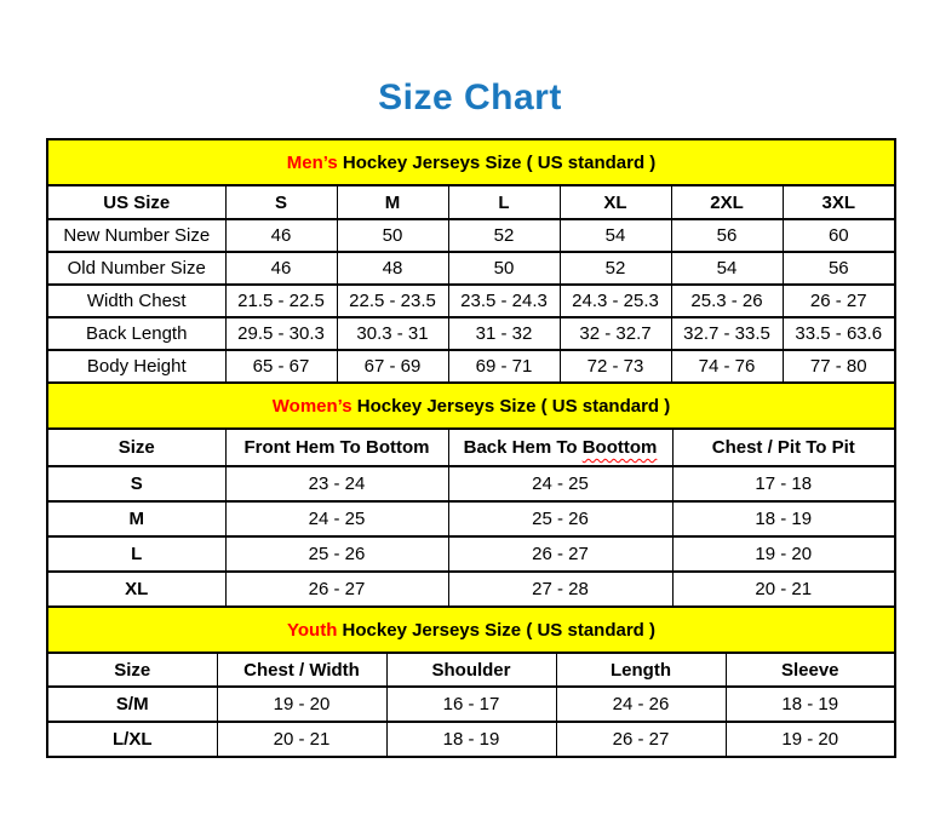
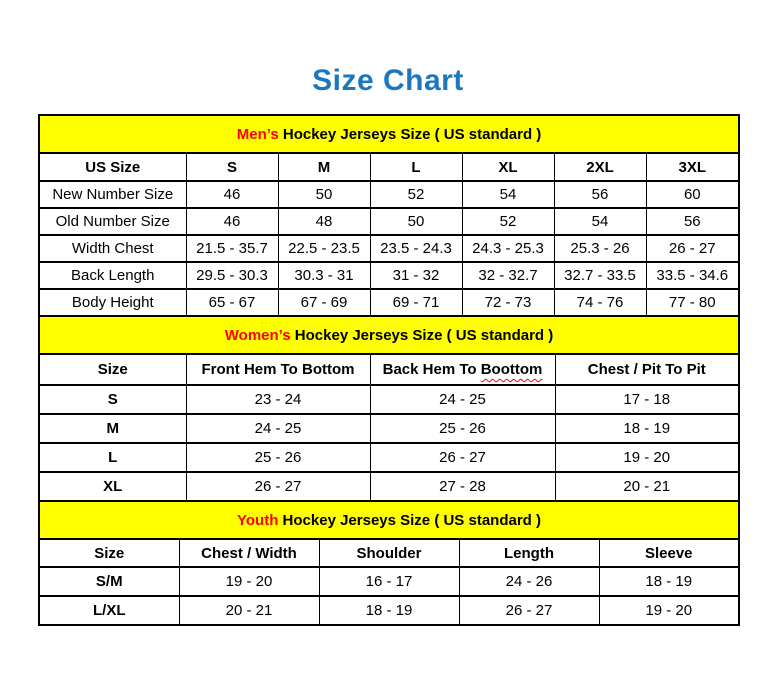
  Size Chart
  Men’s Hockey Jerseys Size ( US standard )
  US Size	S	M	L	XL	2XL	3XL
  New Number Size	46	50	52	54	56	60
  Old Number Size	46	48	50	52	54	56
- Width Chest	21.5 - 22.5	22.5 - 23.5	23.5 - 24.3	24.3 - 25.3	25.3 - 26	26 - 27
+ Width Chest	21.5 - 35.7	22.5 - 23.5	23.5 - 24.3	24.3 - 25.3	25.3 - 26	26 - 27
- Back Length	29.5 - 30.3	30.3 - 31	31 - 32	32 - 32.7	32.7 - 33.5	33.5 - 63.6
+ Back Length	29.5 - 30.3	30.3 - 31	31 - 32	32 - 32.7	32.7 - 33.5	33.5 - 34.6
  Body Height	65 - 67	67 - 69	69 - 71	72 - 73	74 - 76	77 - 80
  Women’s Hockey Jerseys Size ( US standard )
  Size	Front Hem To Bottom	Back Hem To Boottom	Chest / Pit To Pit
  S	23 - 24	24 - 25	17 - 18
  M	24 - 25	25 - 26	18 - 19
  L	25 - 26	26 - 27	19 - 20
  XL	26 - 27	27 - 28	20 - 21
  Youth Hockey Jerseys Size ( US standard )
  Size	Chest / Width	Shoulder	Length	Sleeve
  S/M	19 - 20	16 - 17	24 - 26	18 - 19
  L/XL	20 - 21	18 - 19	26 - 27	19 - 20
